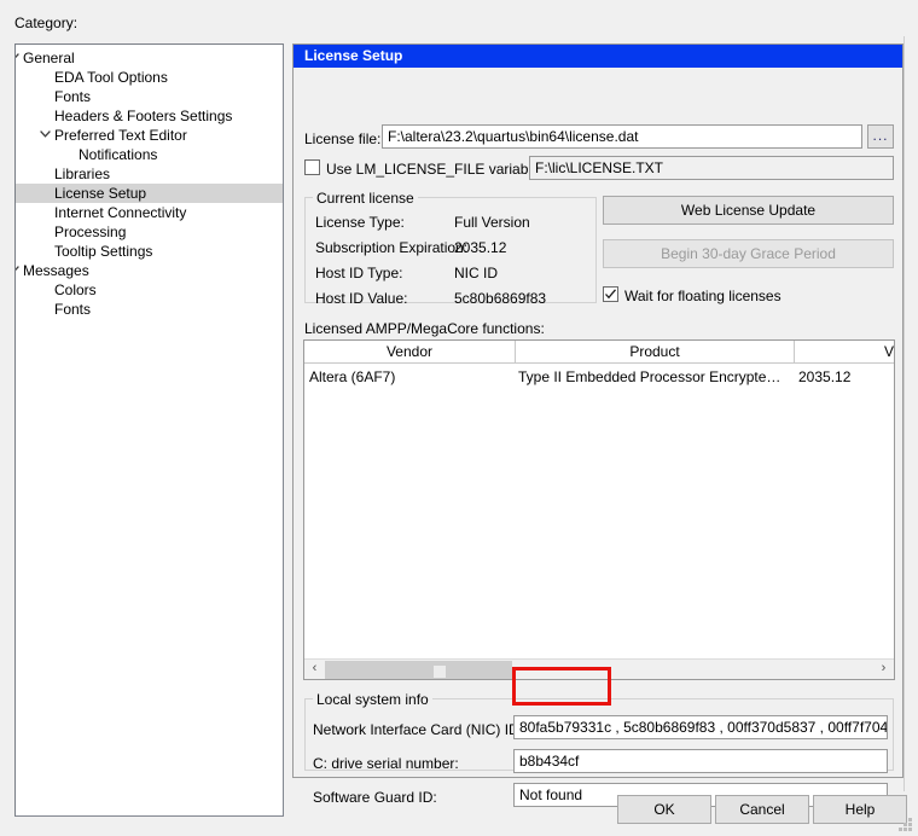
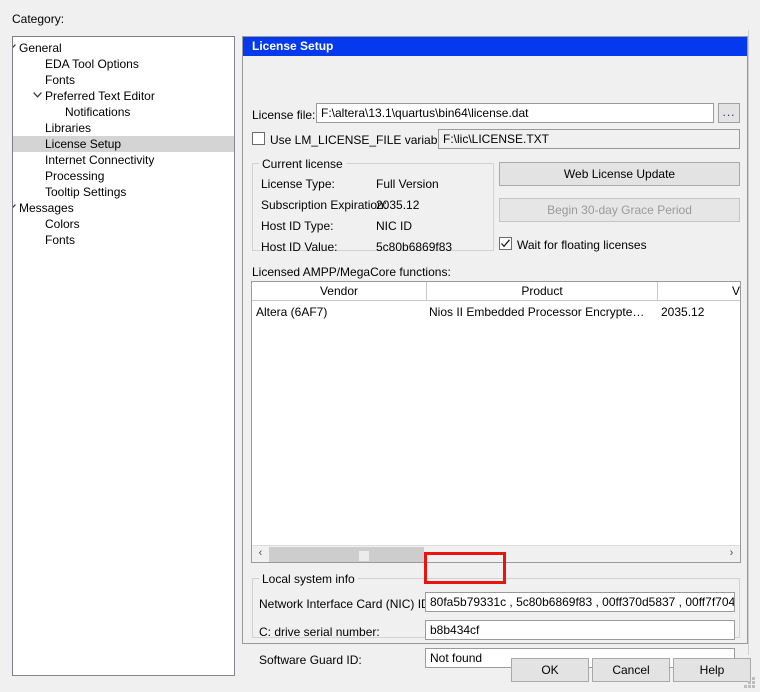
  Category:
  General
  EDA Tool Options
  Fonts
- Headers & Footers Settings
  Preferred Text Editor
  Notifications
  Libraries
  License Setup
  Internet Connectivity
  Processing
  Tooltip Settings
  Messages
  Colors
  Fonts
  License Setup
  License file:
- F:\altera\23.2\quartus\bin64\license.dat
+ F:\altera\13.1\quartus\bin64\license.dat
  ...
  Use LM_LICENSE_FILE variab
  F:\lic\LICENSE.TXT
  Current license
  License Type:
  Full Version
  Subscription Expiration:
  2035.12
  Host ID Type:
  NIC ID
  Host ID Value:
  5c80b6869f83
  Web License Update
  Begin 30-day Grace Period
  Wait for floating licenses
  Licensed AMPP/MegaCore functions:
  Vendor
  Product
  V
  Altera (6AF7)
- Type II Embedded Processor Encrypte…
+ Nios II Embedded Processor Encrypte…
  2035.12
  ‹
  ›
  Local system info
  Network Interface Card (NIC) I
  80fa5b79331c , 5c80b6869f83 , 00ff370d5837 , 00ff7f704
  C: drive serial number:
  b8b434cf
  Software Guard ID:
  Not found
  OK
  Cancel
  Help
